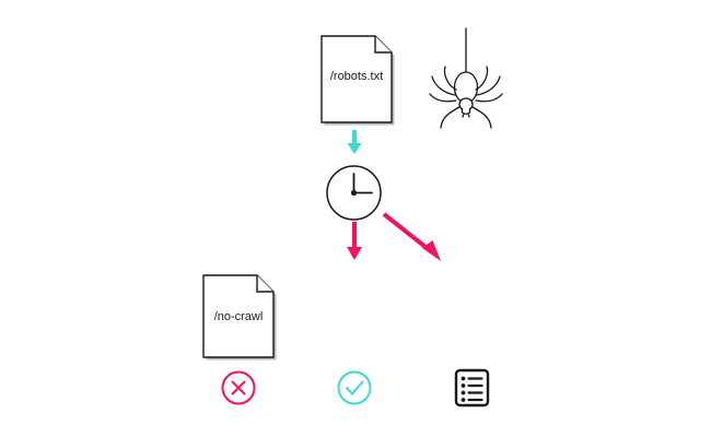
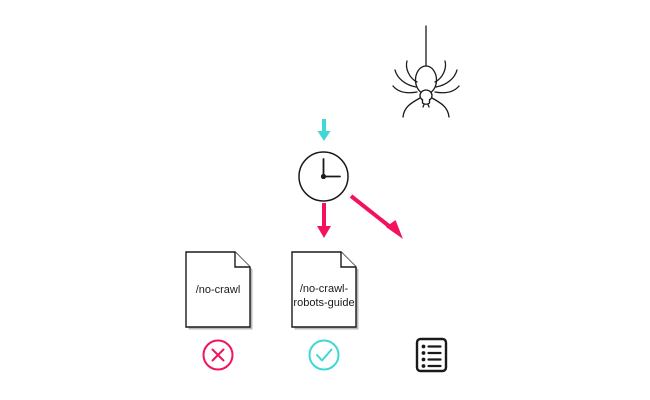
- /robots.txt
  /no-crawl
+ /no-crawl-
+ robots-guide
